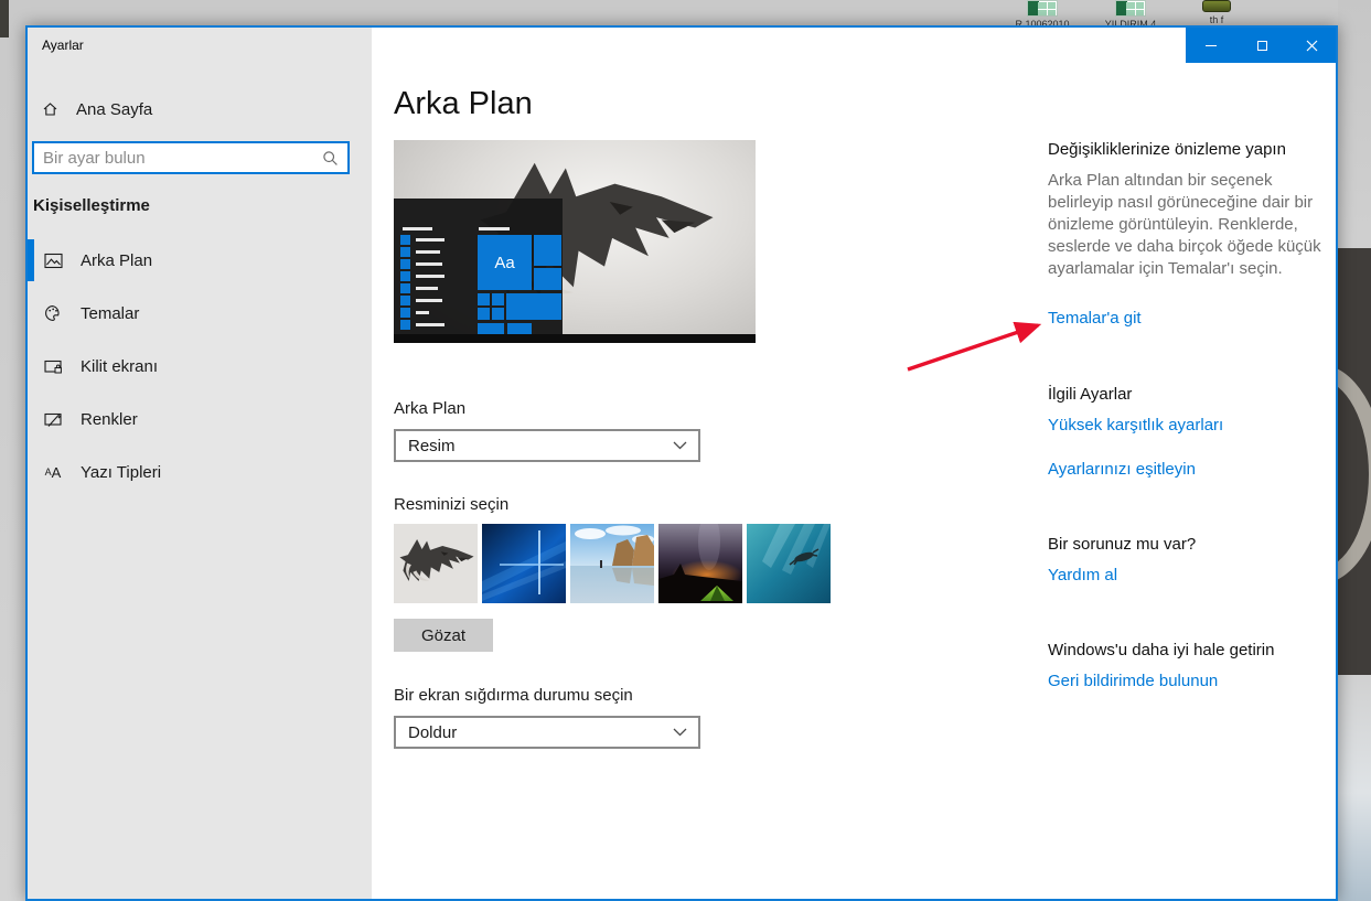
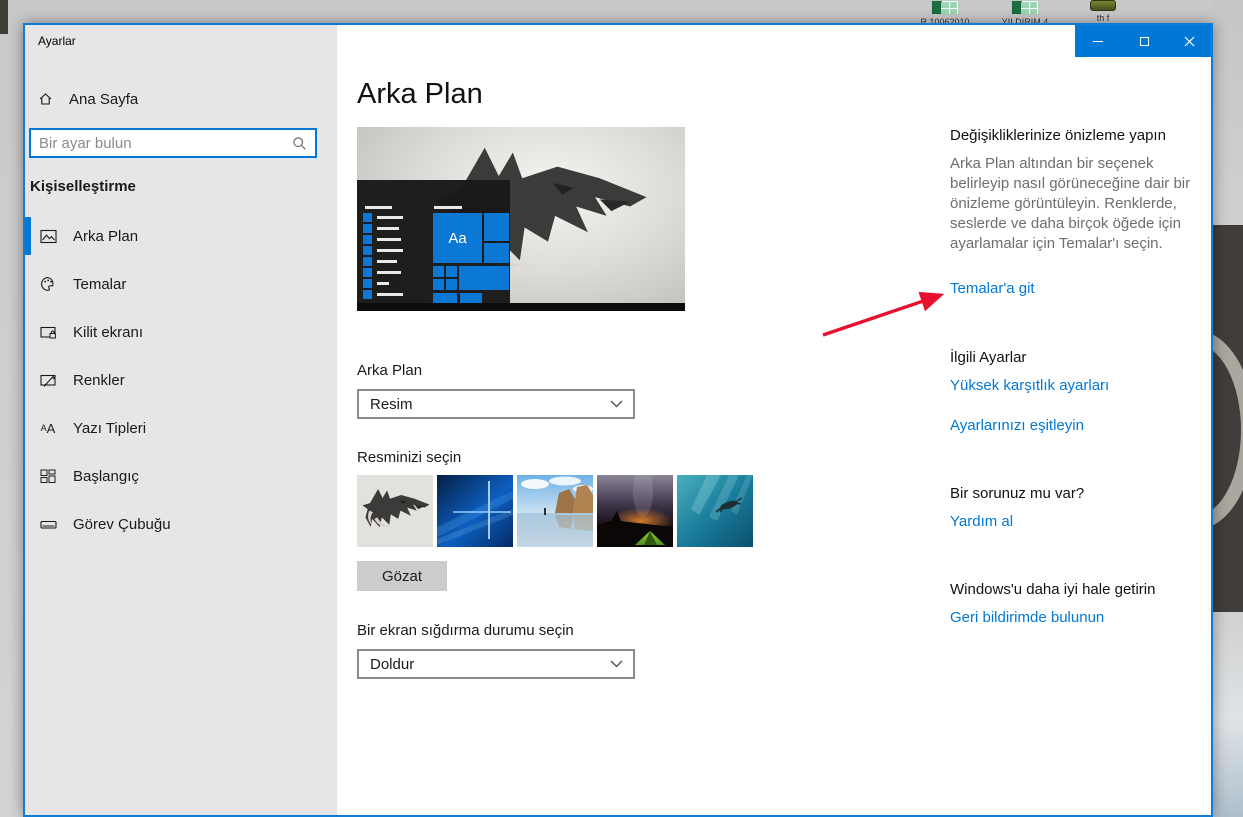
  R.10062010
  YILDIRIM 4
  th f
  Ayarlar
  Ana Sayfa
  Bir ayar bulun
  Kişiselleştirme
  Arka Plan
  Temalar
  Kilit ekranı
  Renkler
  AA
  Yazı Tipleri
+ Başlangıç
+ Görev Çubuğu
  Arka Plan
  Aa
  Arka Plan
  Resim
  Resminizi seçin
  Gözat
  Bir ekran sığdırma durumu seçin
  Doldur
  Değişikliklerinize önizleme yapın
- Arka Plan altından bir seçenek belirleyip nasıl görüneceğine dair bir önizleme görüntüleyin. Renklerde, seslerde ve daha birçok öğede küçük ayarlamalar için Temalar'ı seçin.
+ Arka Plan altından bir seçenek belirleyip nasıl görüneceğine dair bir önizleme görüntüleyin. Renklerde, seslerde ve daha birçok öğede için ayarlamalar için Temalar'ı seçin.
  Temalar'a git
  İlgili Ayarlar
  Yüksek karşıtlık ayarları
  Ayarlarınızı eşitleyin
  Bir sorunuz mu var?
  Yardım al
  Windows'u daha iyi hale getirin
  Geri bildirimde bulunun
